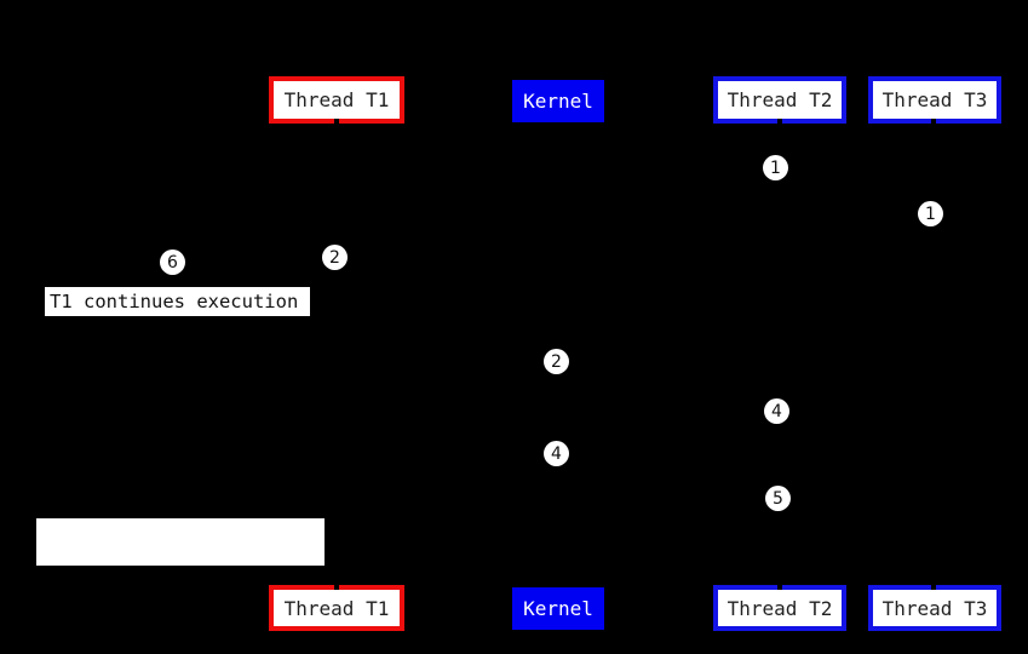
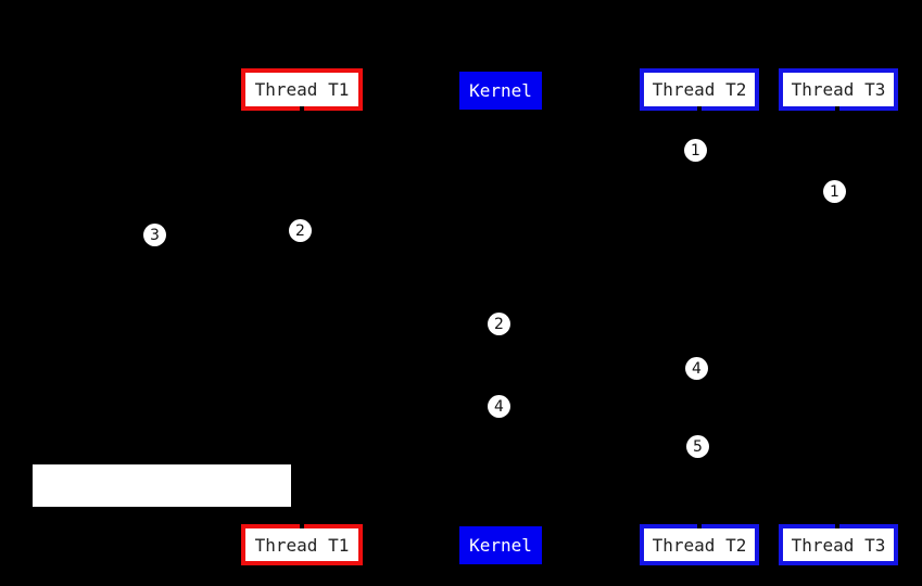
  Thread T1
  Kernel
  Thread T2
  Thread T3
  Thread T1
  Kernel
  Thread T2
  Thread T3
  1
  1
- 6
+ 3
  2
  2
  4
  4
  5
- T1 continues execution
